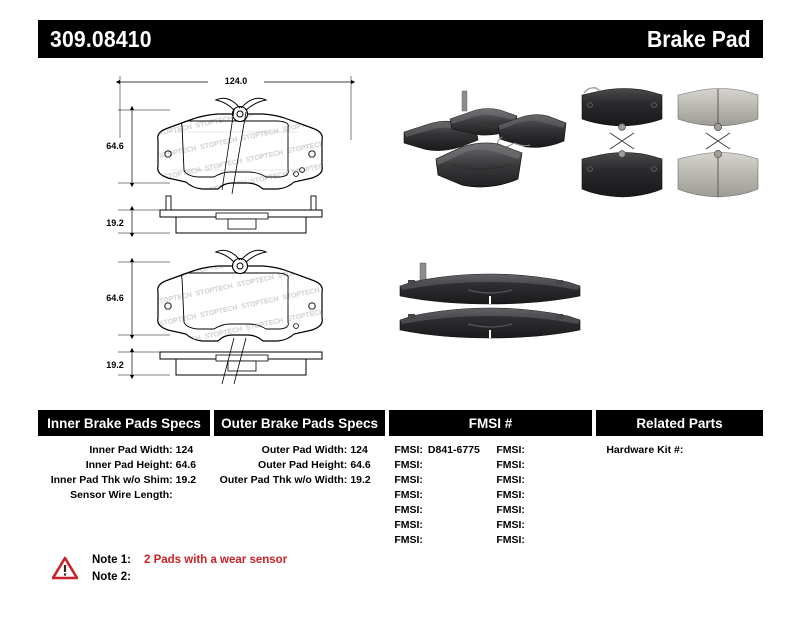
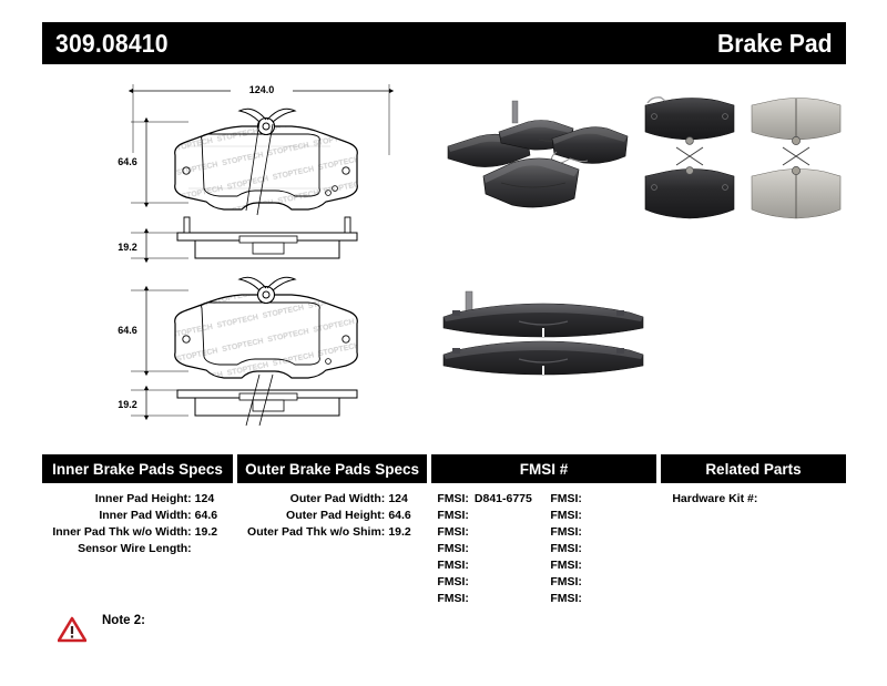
  309.08410
  Brake Pad
  124.0
  64.6
  19.2
  64.6
  19.2
  Inner Brake Pads Specs
  Outer Brake Pads Specs
  FMSI #
  Related Parts
- Inner Pad Width:
+ Inner Pad Height:
  124
- Inner Pad Height:
+ Inner Pad Width:
  64.6
- Inner Pad Thk w/o Shim:
+ Inner Pad Thk w/o Width:
  19.2
  Sensor Wire Length:
  Outer Pad Width:
  124
  Outer Pad Height:
  64.6
- Outer Pad Thk w/o Width:
+ Outer Pad Thk w/o Shim:
  19.2
  FMSI:
  D841-6775
  FMSI:
  FMSI:
  FMSI:
  FMSI:
  FMSI:
  FMSI:
  FMSI:
  FMSI:
  FMSI:
  FMSI:
  FMSI:
  FMSI:
  FMSI:
  Hardware Kit #:
- Note 1:
- 2 Pads with a wear sensor
  Note 2:
